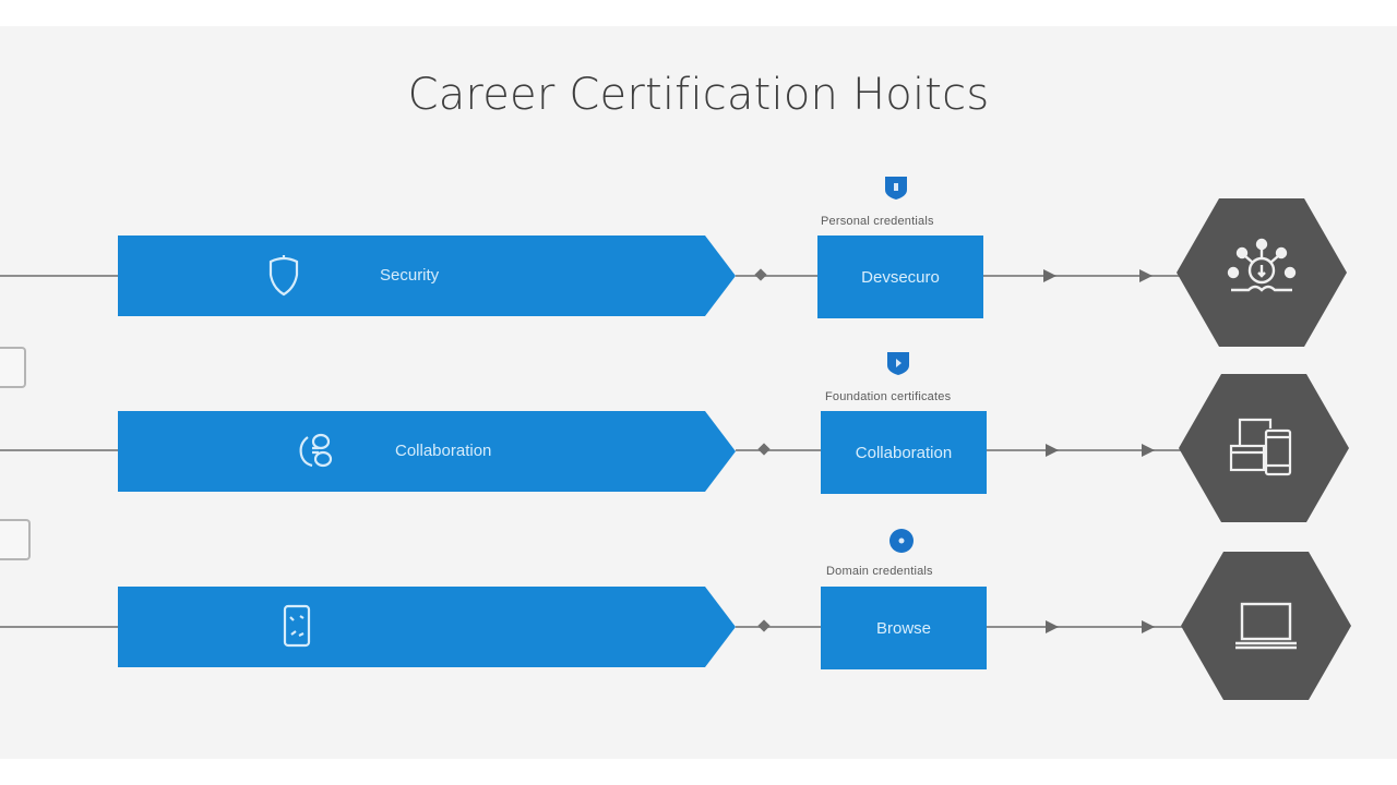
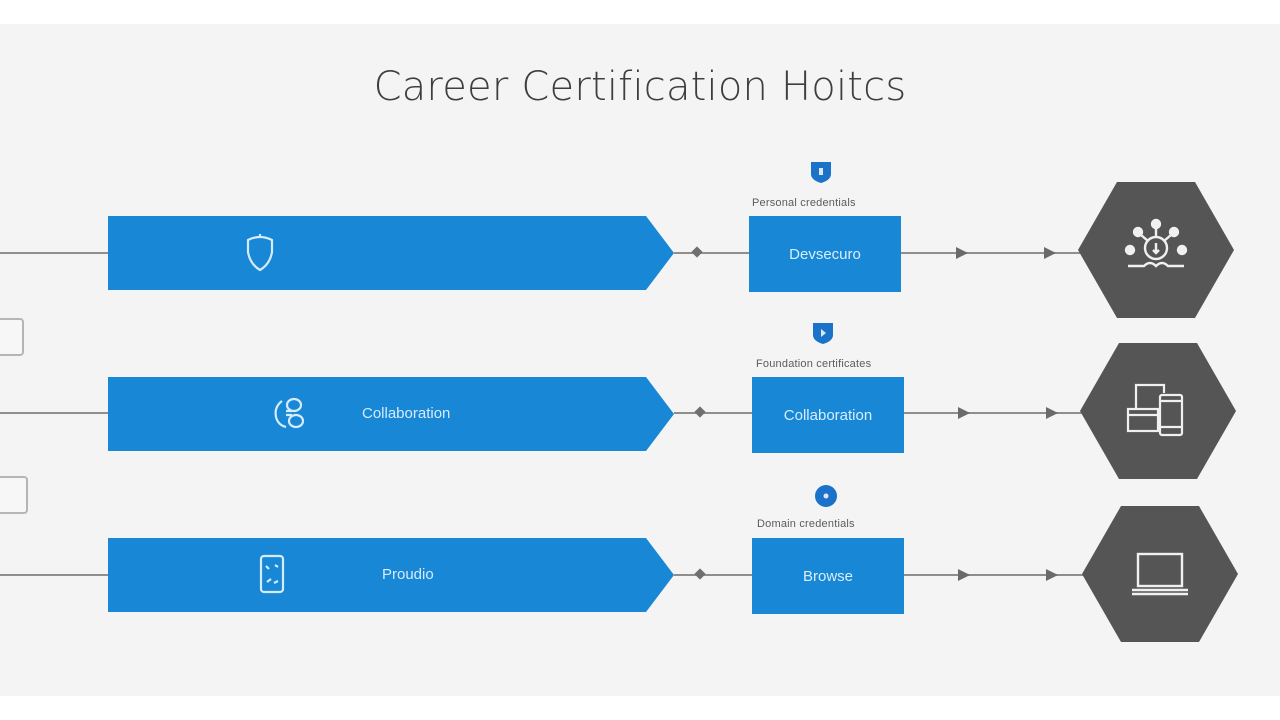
  Career Certification Hoitcs
- Security
  Personal credentials
  Devsecuro
  Collaboration
  Foundation certificates
  Collaboration
+ Proudio
  Domain credentials
  Browse
